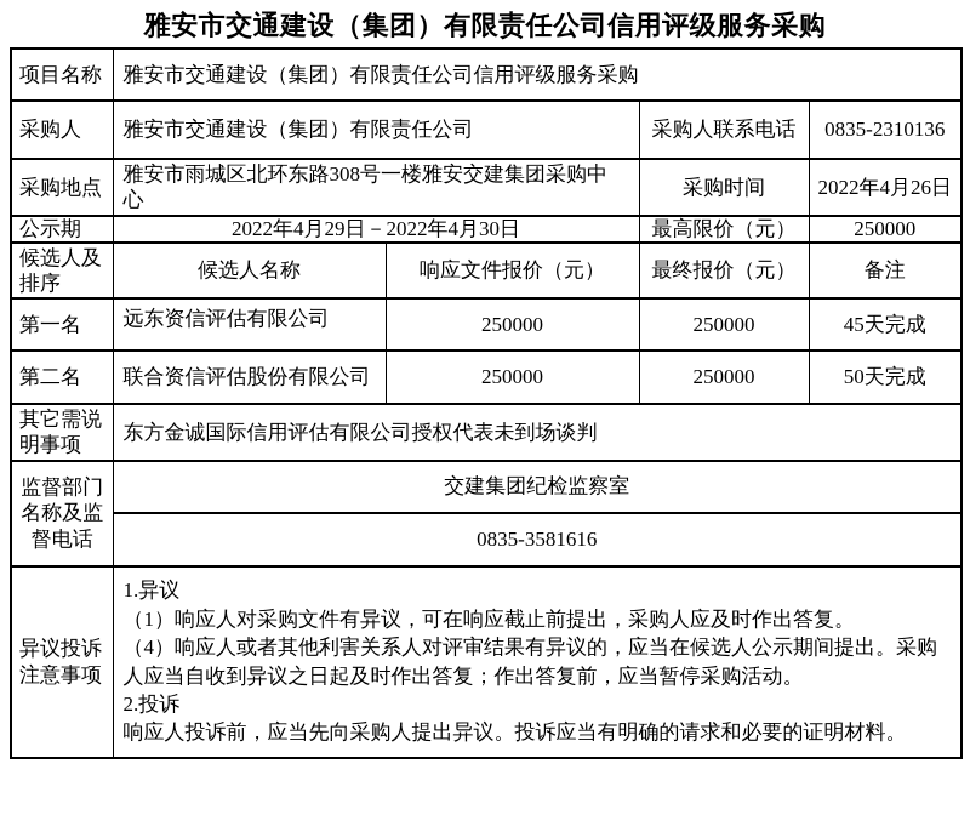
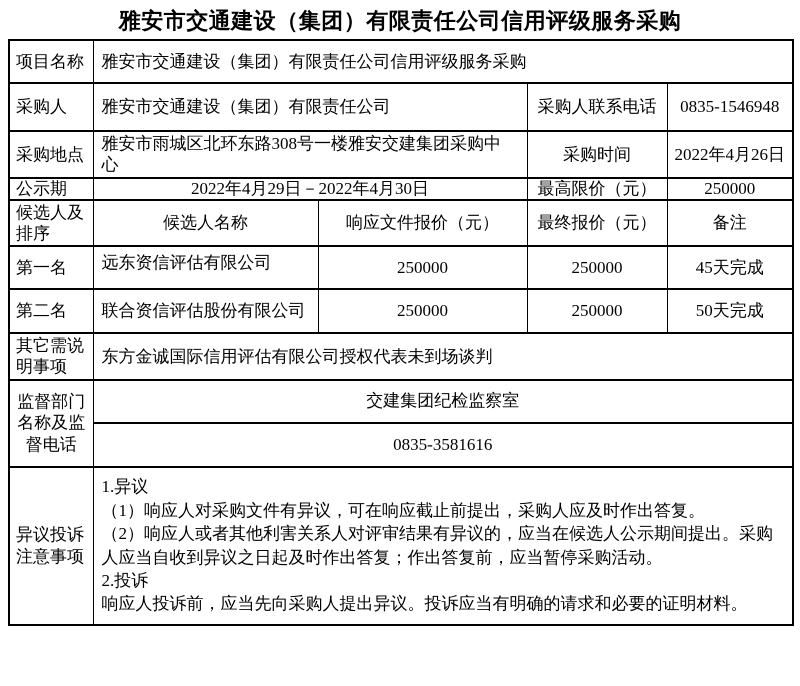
  雅安市交通建设（集团）有限责任公司信用评级服务采购
  项目名称	雅安市交通建设（集团）有限责任公司信用评级服务采购
- 采购人	雅安市交通建设（集团）有限责任公司	采购人联系电话	0835-2310136
+ 采购人	雅安市交通建设（集团）有限责任公司	采购人联系电话	0835-1546948
  采购地点	雅安市雨城区北环东路308号一楼雅安交建集团采购中 心	采购时间	2022年4月26日
  公示期	2022年4月29日－2022年4月30日	最高限价（元）	250000
  候选人及排序	候选人名称	响应文件报价（元）	最终报价（元）	备注
  第一名	远东资信评估有限公司	250000	250000	45天完成
  第二名	联合资信评估股份有限公司	250000	250000	50天完成
  其它需说明事项	东方金诚国际信用评估有限公司授权代表未到场谈判
  监督部门名称及监督电话	交建集团纪检监察室
  0835-3581616
- 异议投诉注意事项	1.异议 （1）响应人对采购文件有异议，可在响应截止前提出，采购人应及时作出答复。 （4）响应人或者其他利害关系人对评审结果有异议的，应当在候选人公示期间提出。采购人应当自收到异议之日起及时作出答复；作出答复前，应当暂停采购活动。 2.投诉 响应人投诉前，应当先向采购人提出异议。投诉应当有明确的请求和必要的证明材料。
+ 异议投诉注意事项	1.异议 （1）响应人对采购文件有异议，可在响应截止前提出，采购人应及时作出答复。 （2）响应人或者其他利害关系人对评审结果有异议的，应当在候选人公示期间提出。采购人应当自收到异议之日起及时作出答复；作出答复前，应当暂停采购活动。 2.投诉 响应人投诉前，应当先向采购人提出异议。投诉应当有明确的请求和必要的证明材料。
